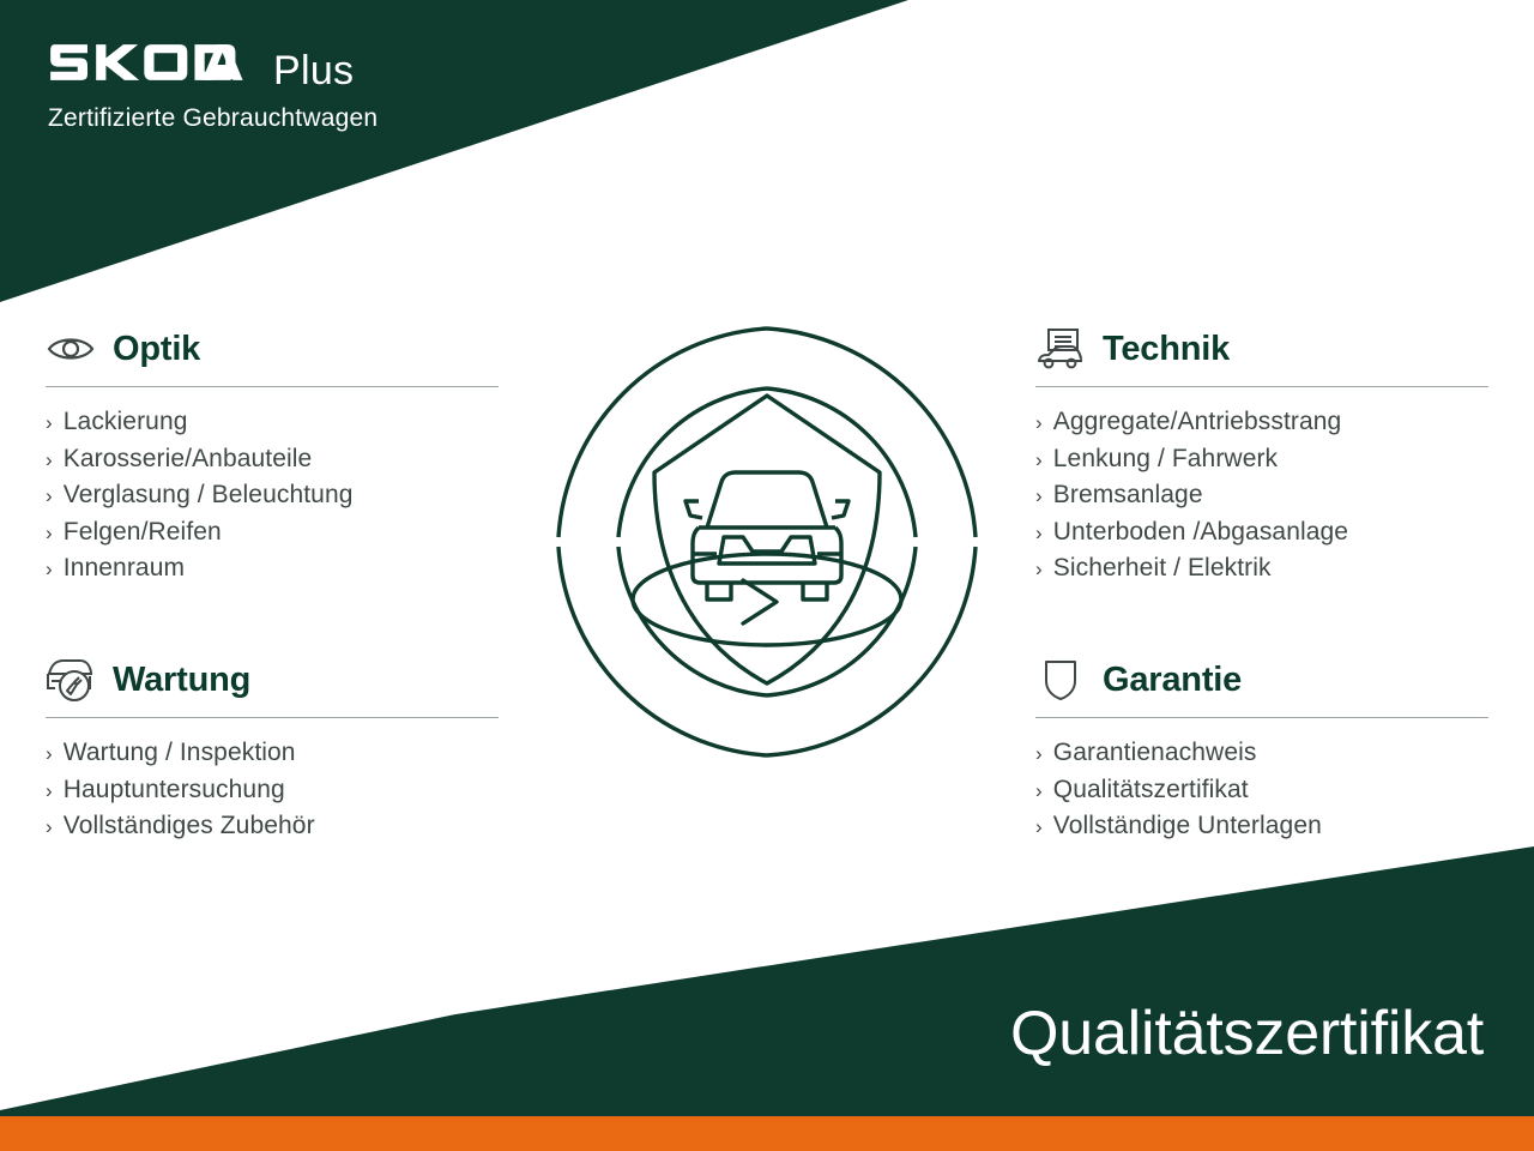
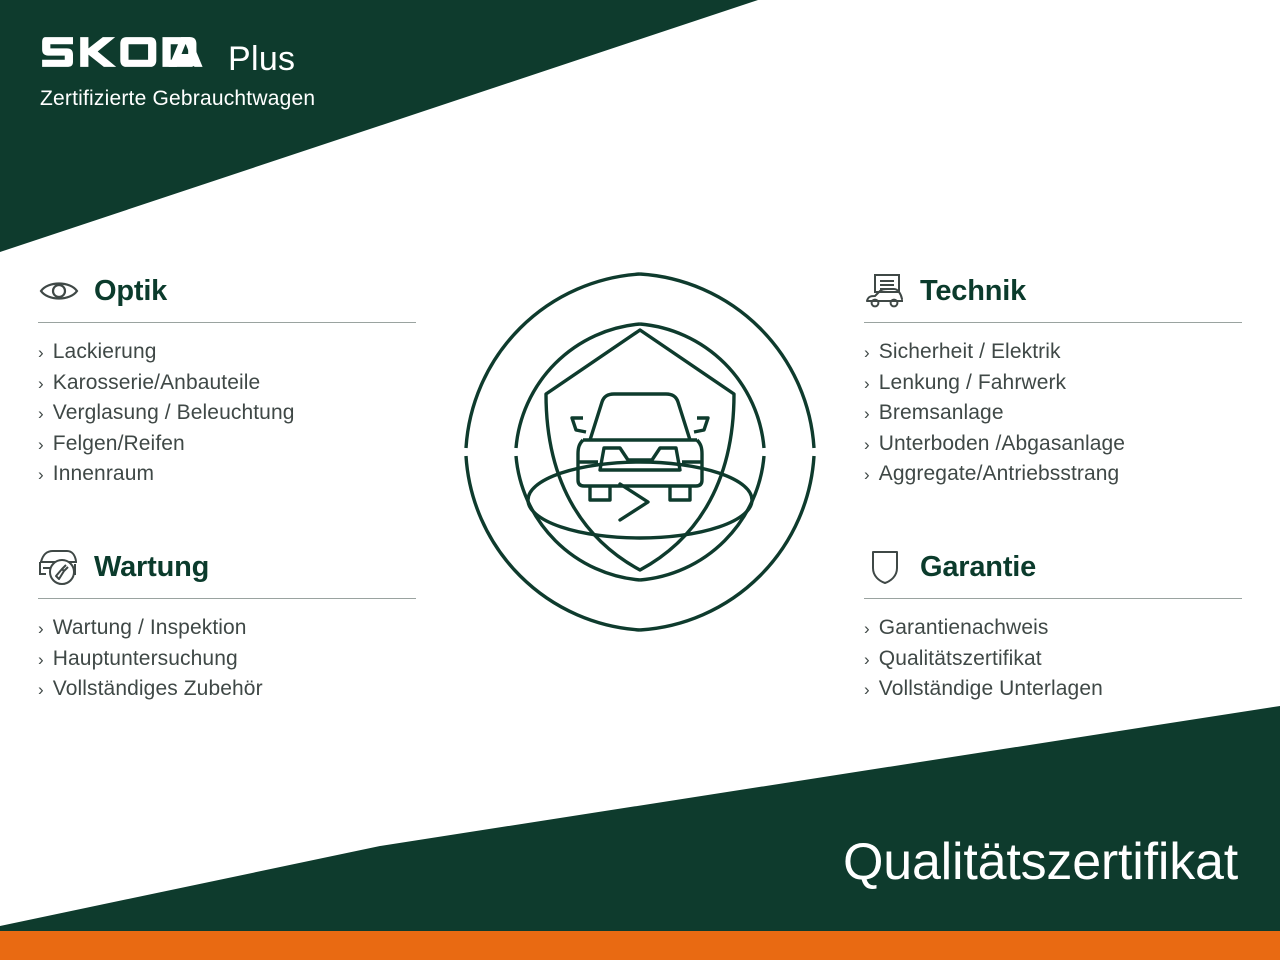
  Plus
  Zertifizierte Gebrauchtwagen
  Optik
  ›
  Lackierung
  ›
  Karosserie/Anbauteile
  ›
  Verglasung / Beleuchtung
  ›
  Felgen/Reifen
  ›
  Innenraum
  Wartung
  ›
  Wartung / Inspektion
  ›
  Hauptuntersuchung
  ›
  Vollständiges Zubehör
  Technik
  ›
- Aggregate/Antriebsstrang
+ Sicherheit / Elektrik
  ›
  Lenkung / Fahrwerk
  ›
  Bremsanlage
  ›
  Unterboden /Abgasanlage
  ›
- Sicherheit / Elektrik
+ Aggregate/Antriebsstrang
  Garantie
  ›
  Garantienachweis
  ›
  Qualitätszertifikat
  ›
  Vollständige Unterlagen
  Qualitätszertifikat
